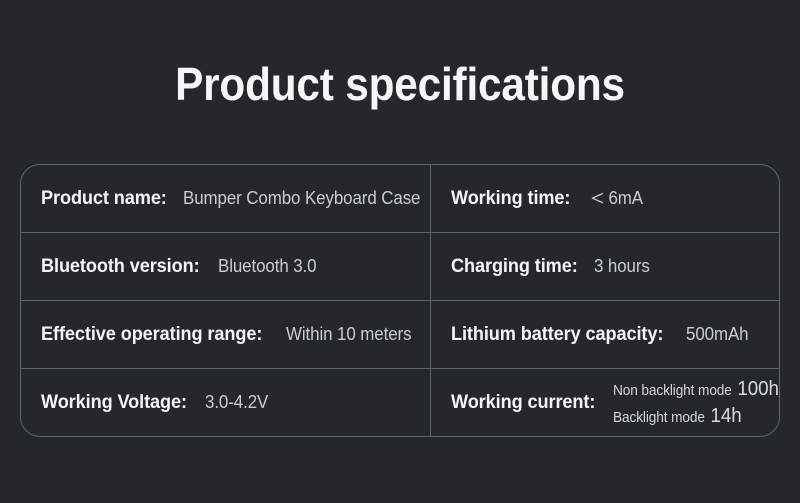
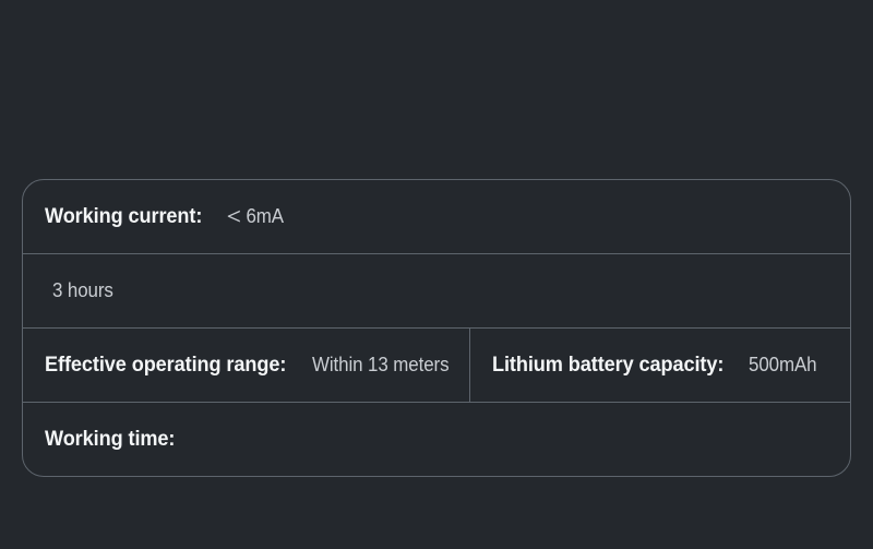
- Product specifications
- Product name:
- Bumper Combo Keyboard Case
- Working time:
+ Working current:
  ＜6mA
- Bluetooth version:
- Bluetooth 3.0
- Charging time:
  3 hours
  Effective operating range:
- Within 10 meters
+ Within 13 meters
  Lithium battery capacity:
  500mAh
- Working Voltage:
- 3.0-4.2V
- Working current:
+ Working time:
- Non backlight mode
- 100h
- Backlight mode
- 14h
